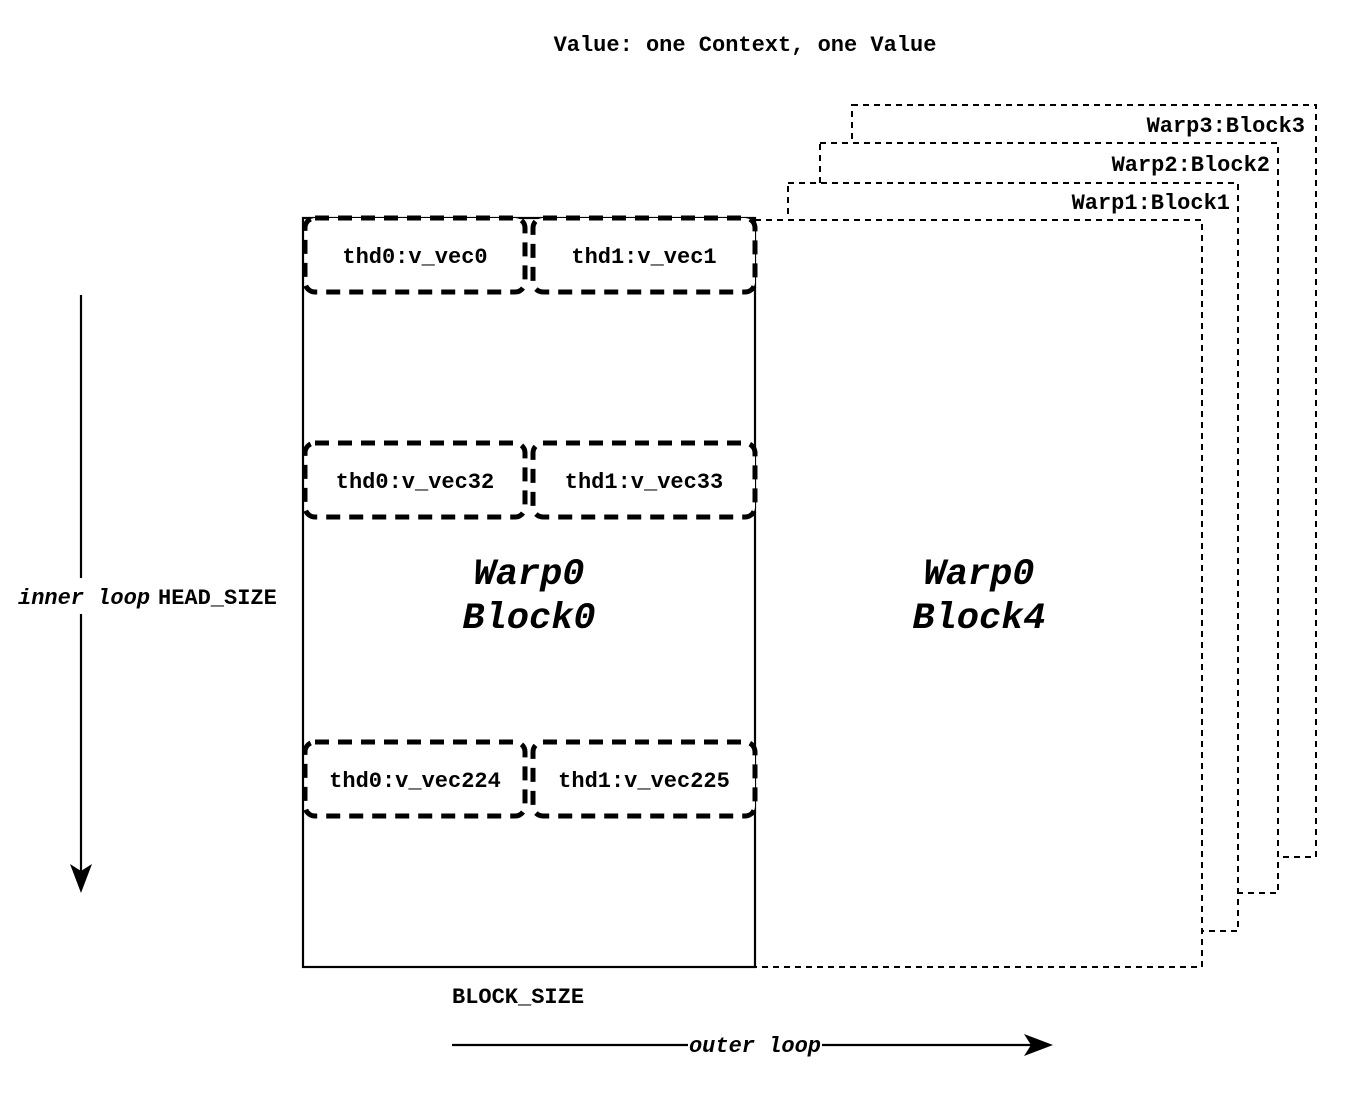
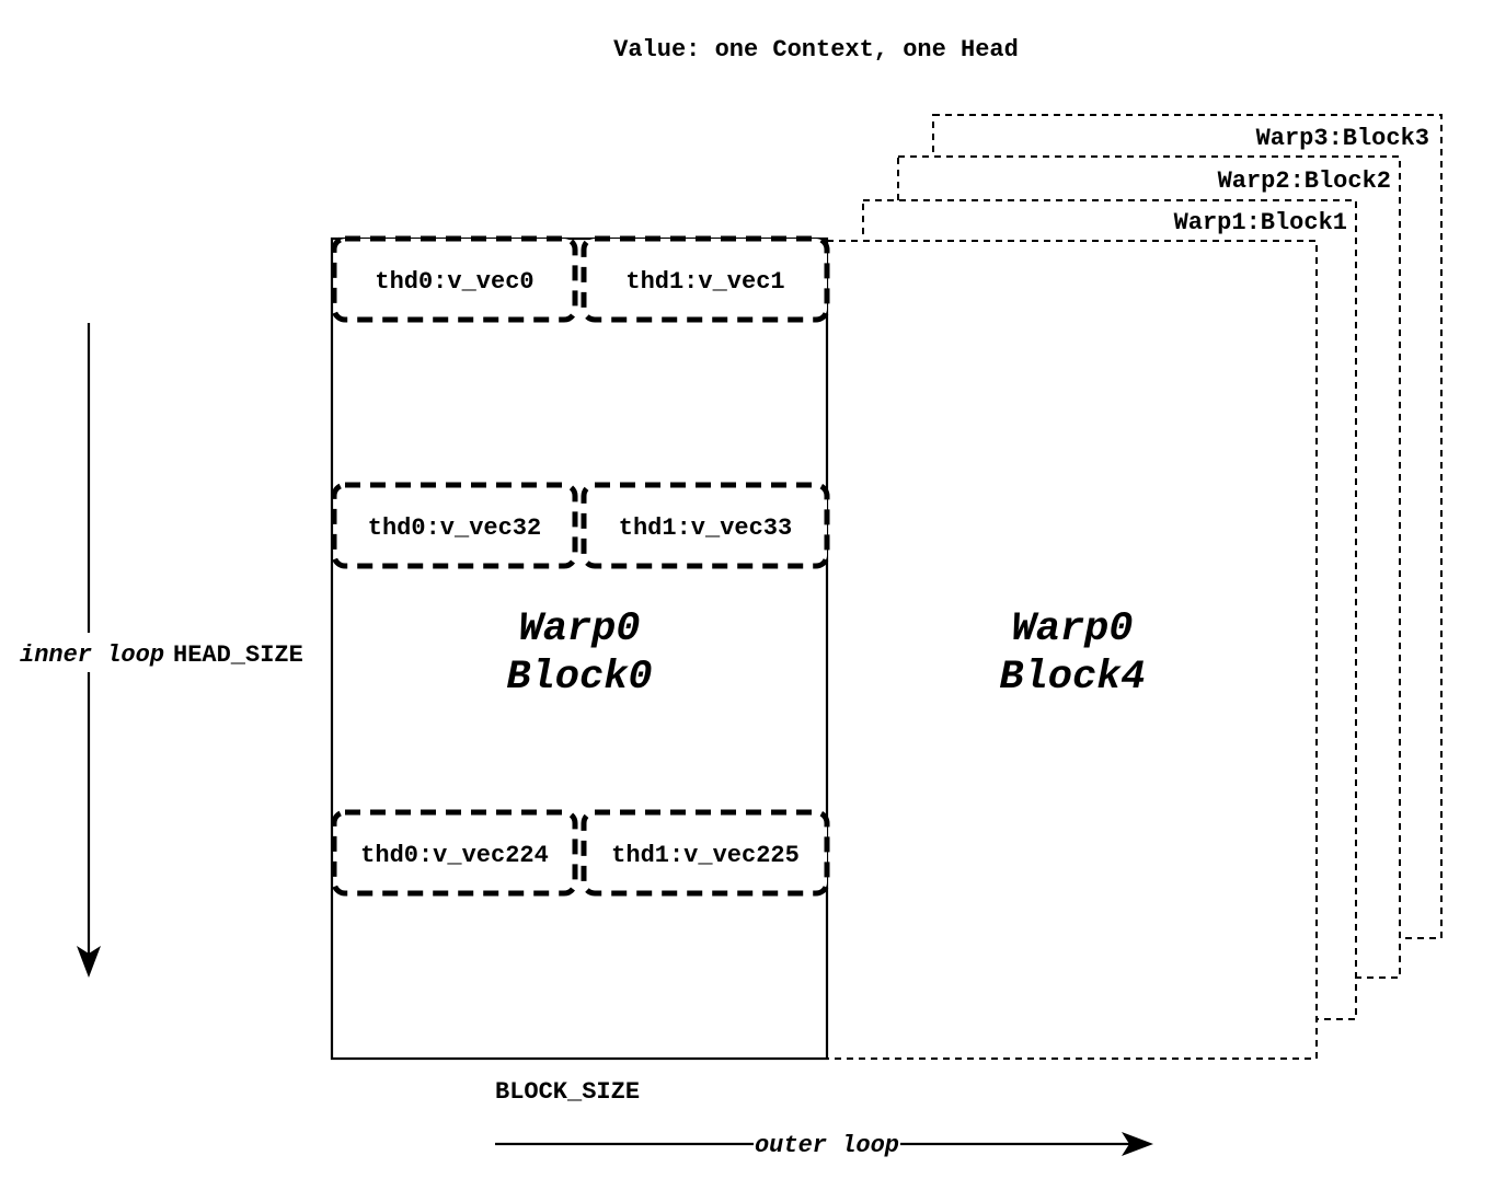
- Value: one Context, one Value
+ Value: one Context, one Head
  Warp3:Block3
  Warp2:Block2
  Warp1:Block1
  Warp0
  Block0
  Warp0
  Block4
  thd0:v_vec0
  thd1:v_vec1
  thd0:v_vec32
  thd1:v_vec33
  thd0:v_vec224
  thd1:v_vec225
  inner loop
  HEAD_SIZE
  BLOCK_SIZE
  outer loop
